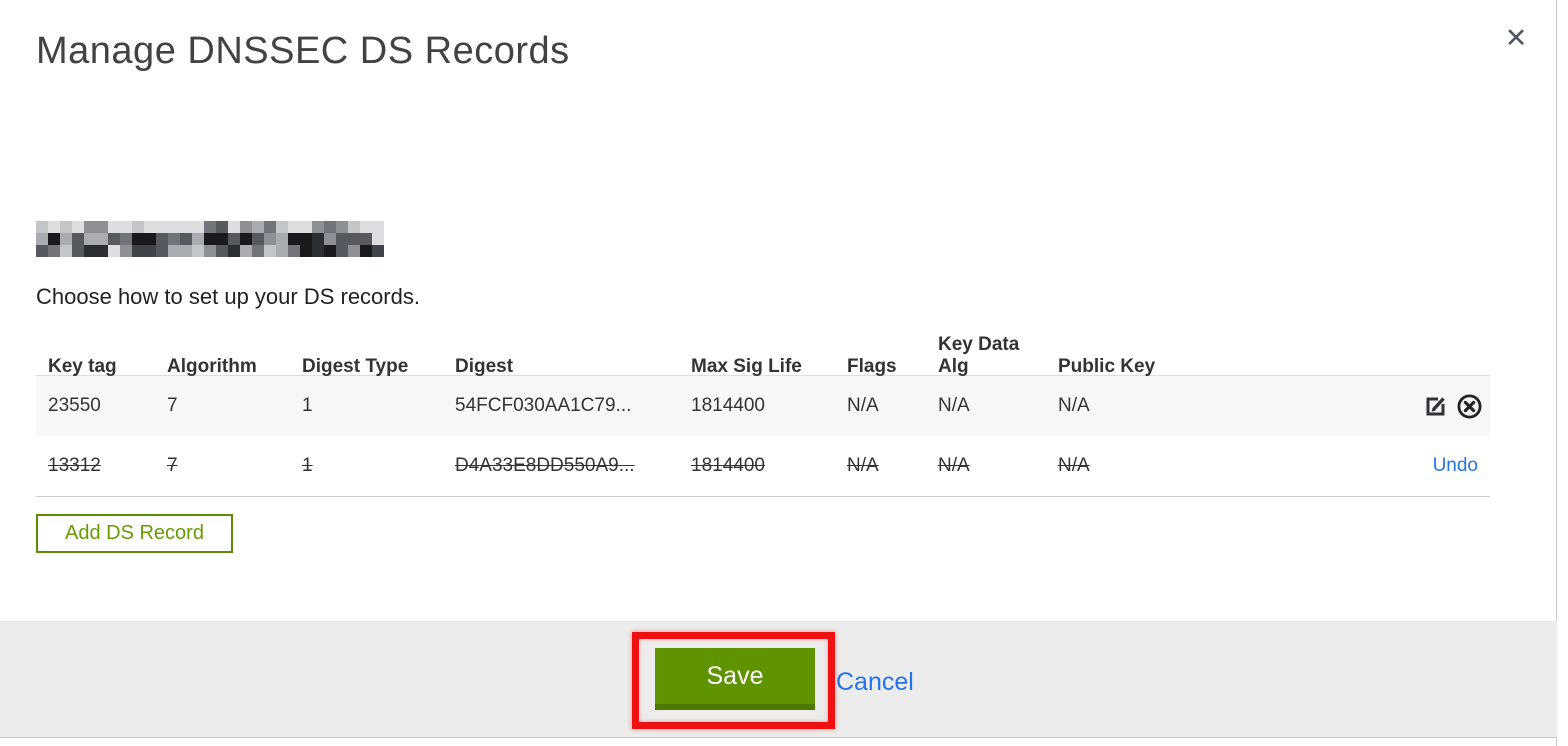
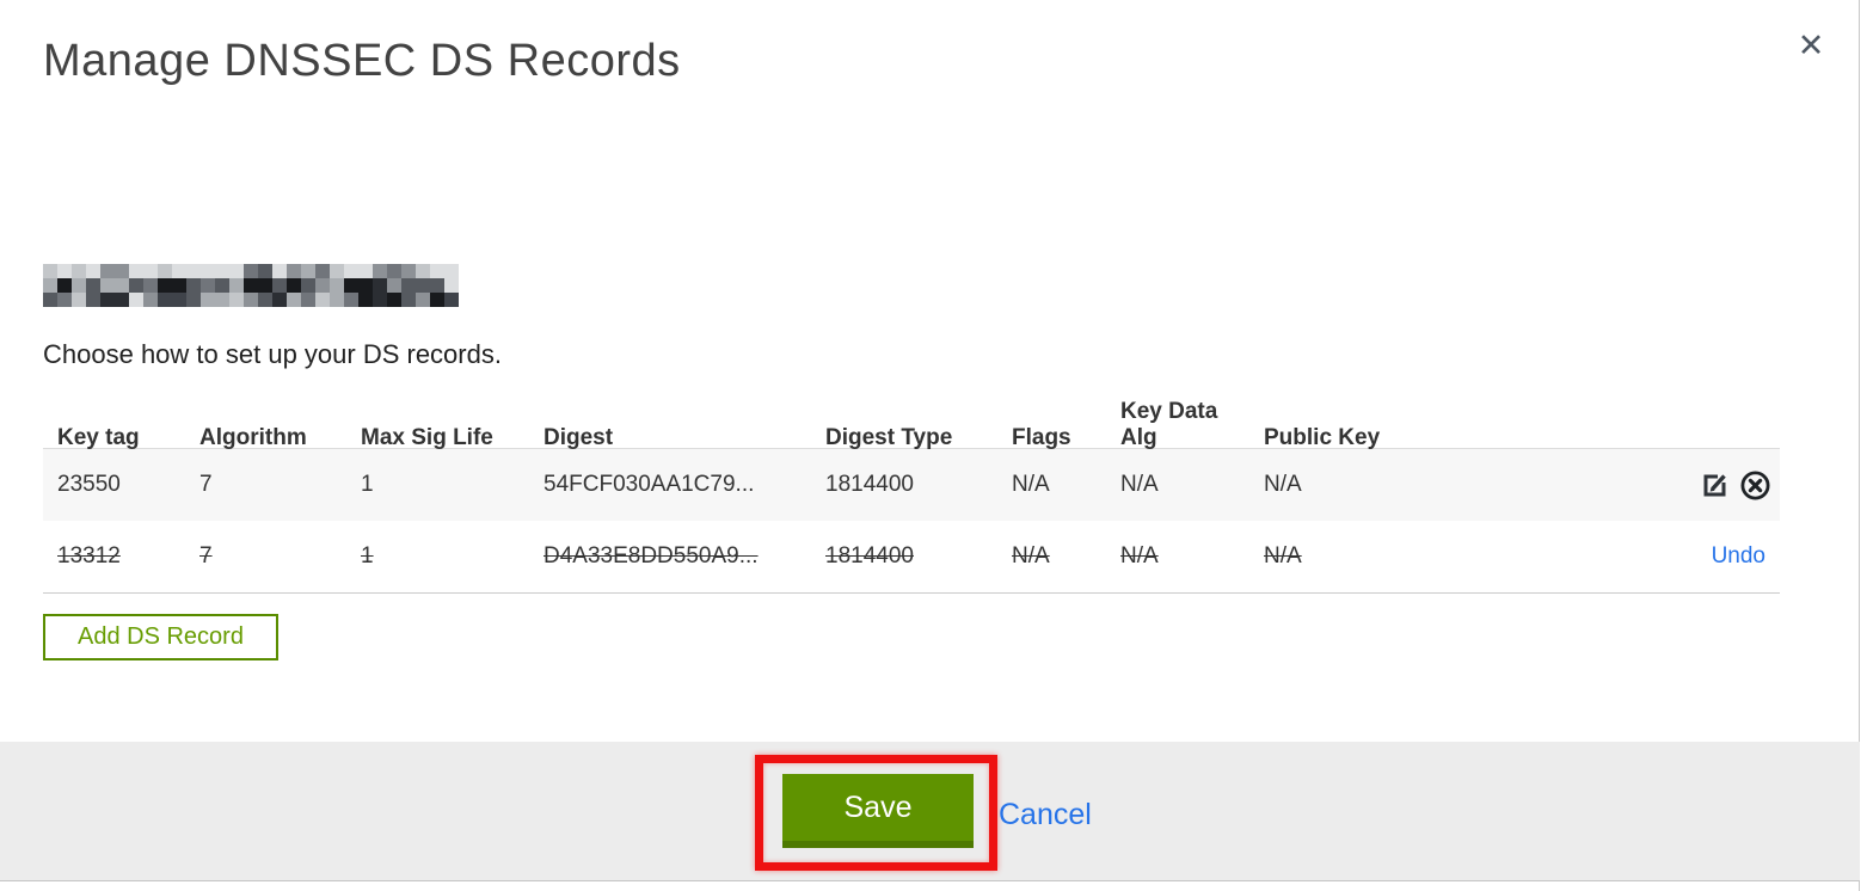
  Manage DNSSEC DS Records
  ✕
  Choose how to set up your DS records.
  Key tag
  Algorithm
- Digest Type
+ Max Sig Life
  Digest
- Max Sig Life
+ Digest Type
  Flags
  Key Data Alg
  Public Key
  23550
  7
  1
  54FCF030AA1C79...
  1814400
  N/A
  N/A
  N/A
  13312
  7
  1
  D4A33E8DD550A9...
  1814400
  N/A
  N/A
  N/A
  Undo
  Add DS Record
  Save
  Cancel
